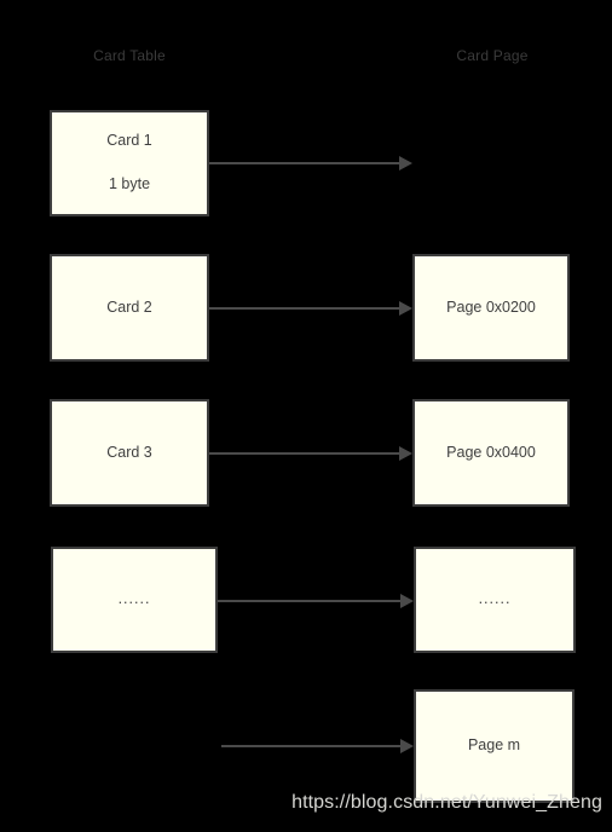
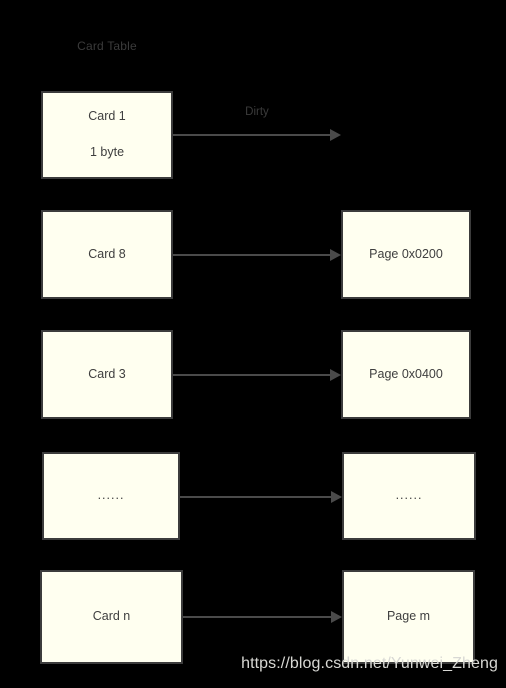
  Card Table
- Card Page
  Card 1
  1 byte
+ Dirty
- Card 2
+ Card 8
  Page 0x0200
  Card 3
  Page 0x0400
  ......
  ......
+ Card n
  Page m
  https://blog.csdn.net/Yunwei_Zheng
